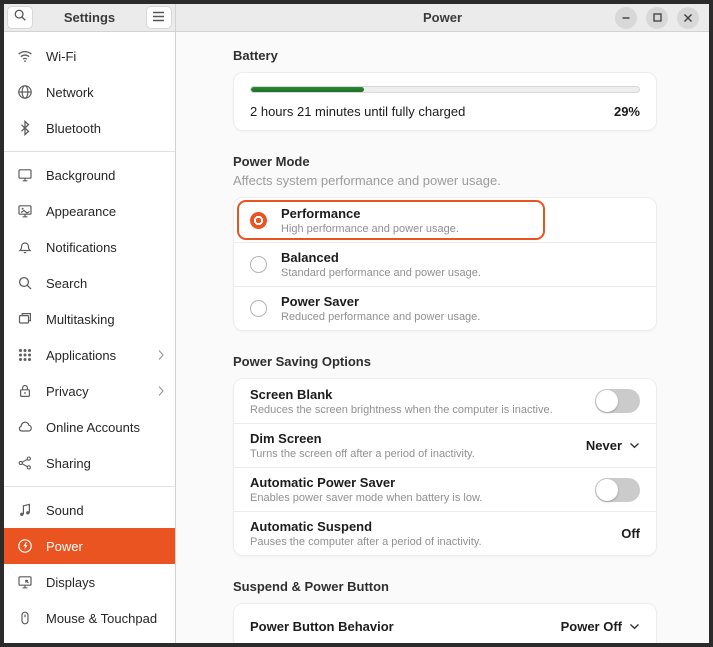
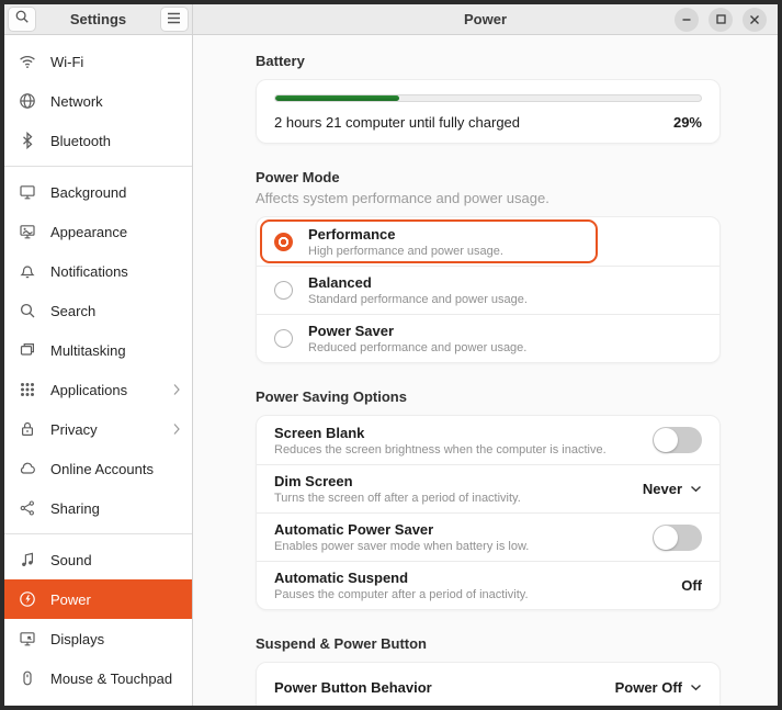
  Settings
  Power
  Wi-Fi
  Network
  Bluetooth
  Background
  Appearance
  Notifications
  Search
  Multitasking
  Applications
  Privacy
  Online Accounts
  Sharing
  Sound
  Power
  Displays
  Mouse & Touchpad
  Battery
- 2 hours 21 minutes until fully charged
+ 2 hours 21 computer until fully charged
  29%
  Power Mode
  Affects system performance and power usage.
  Performance
  High performance and power usage.
  Balanced
  Standard performance and power usage.
  Power Saver
  Reduced performance and power usage.
  Power Saving Options
  Screen Blank
  Reduces the screen brightness when the computer is inactive.
  Dim Screen
  Turns the screen off after a period of inactivity.
  Never
  Automatic Power Saver
  Enables power saver mode when battery is low.
  Automatic Suspend
  Pauses the computer after a period of inactivity.
  Off
  Suspend & Power Button
  Power Button Behavior
  Power Off
